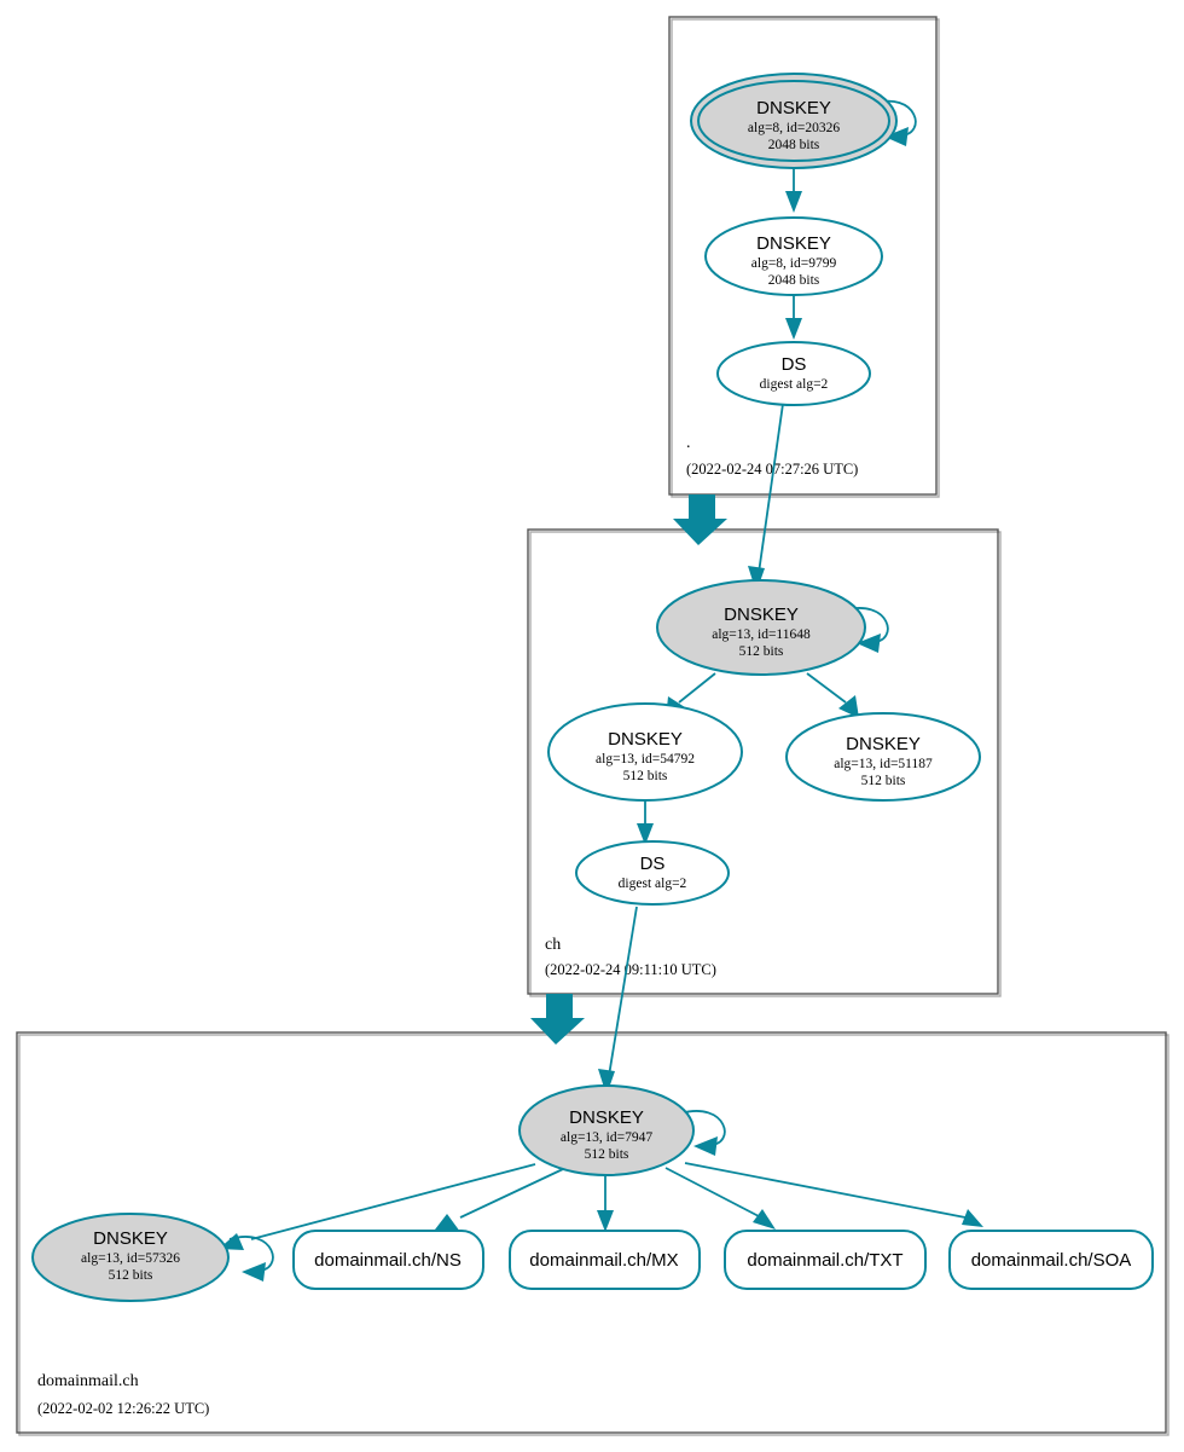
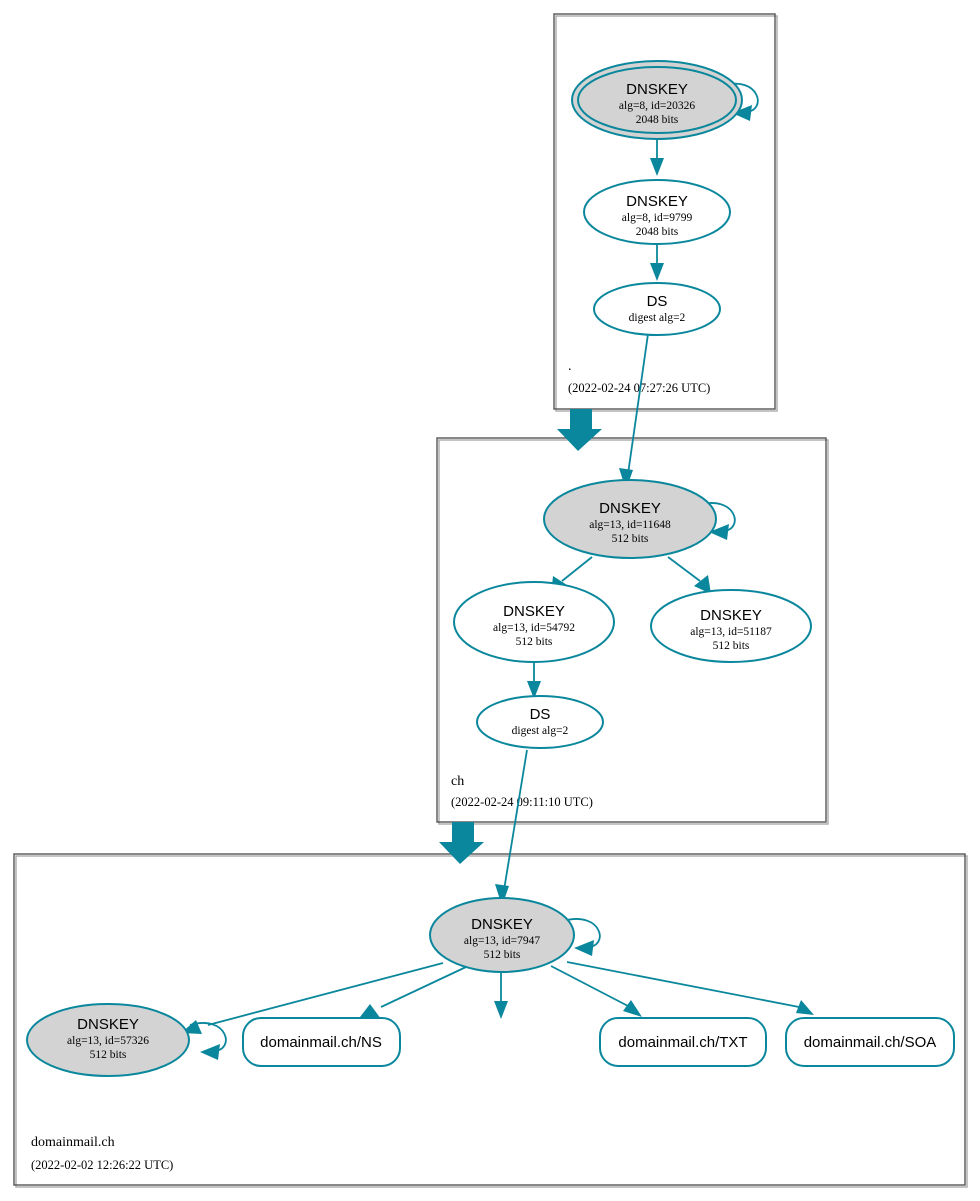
  .
  (2022-02-24 07:27:26 UTC)
  ch
  (2022-02-24 09:11:10 UTC)
  domainmail.ch
  (2022-02-02 12:26:22 UTC)
  DNSKEY
  alg=8, id=20326
  2048 bits
  DNSKEY
  alg=8, id=9799
  2048 bits
  DS
  digest alg=2
  DNSKEY
  alg=13, id=11648
  512 bits
  DNSKEY
  alg=13, id=54792
  512 bits
  DNSKEY
  alg=13, id=51187
  512 bits
  DS
  digest alg=2
  DNSKEY
  alg=13, id=7947
  512 bits
  DNSKEY
  alg=13, id=57326
  512 bits
  domainmail.ch/NS
- domainmail.ch/MX
  domainmail.ch/TXT
  domainmail.ch/SOA
